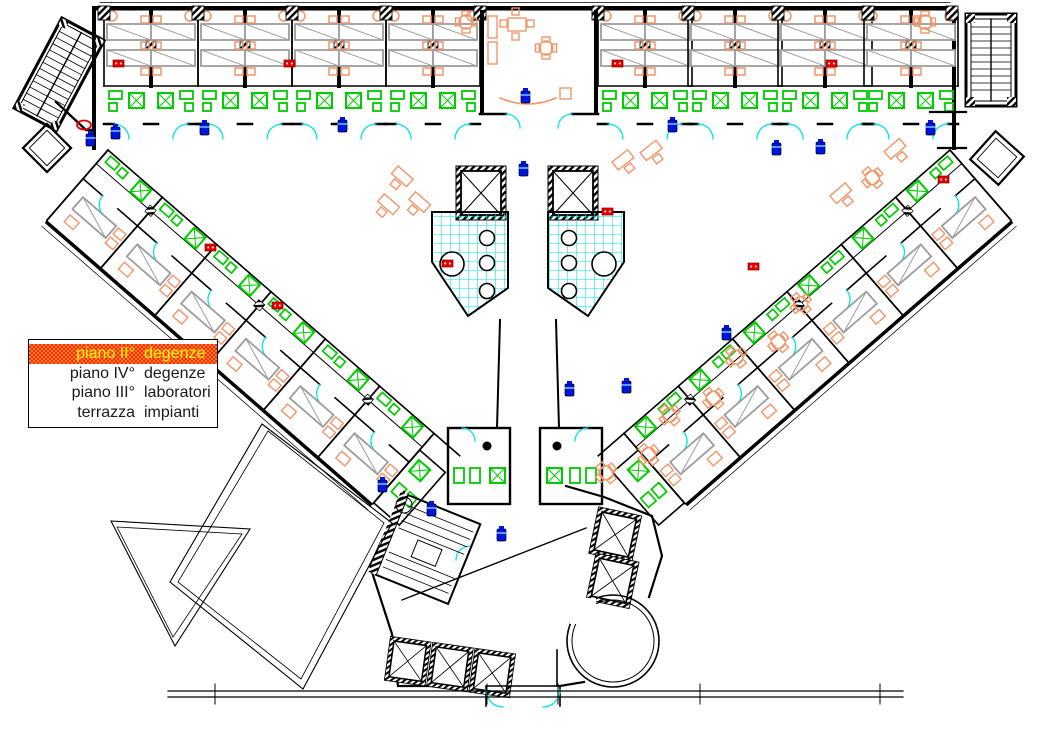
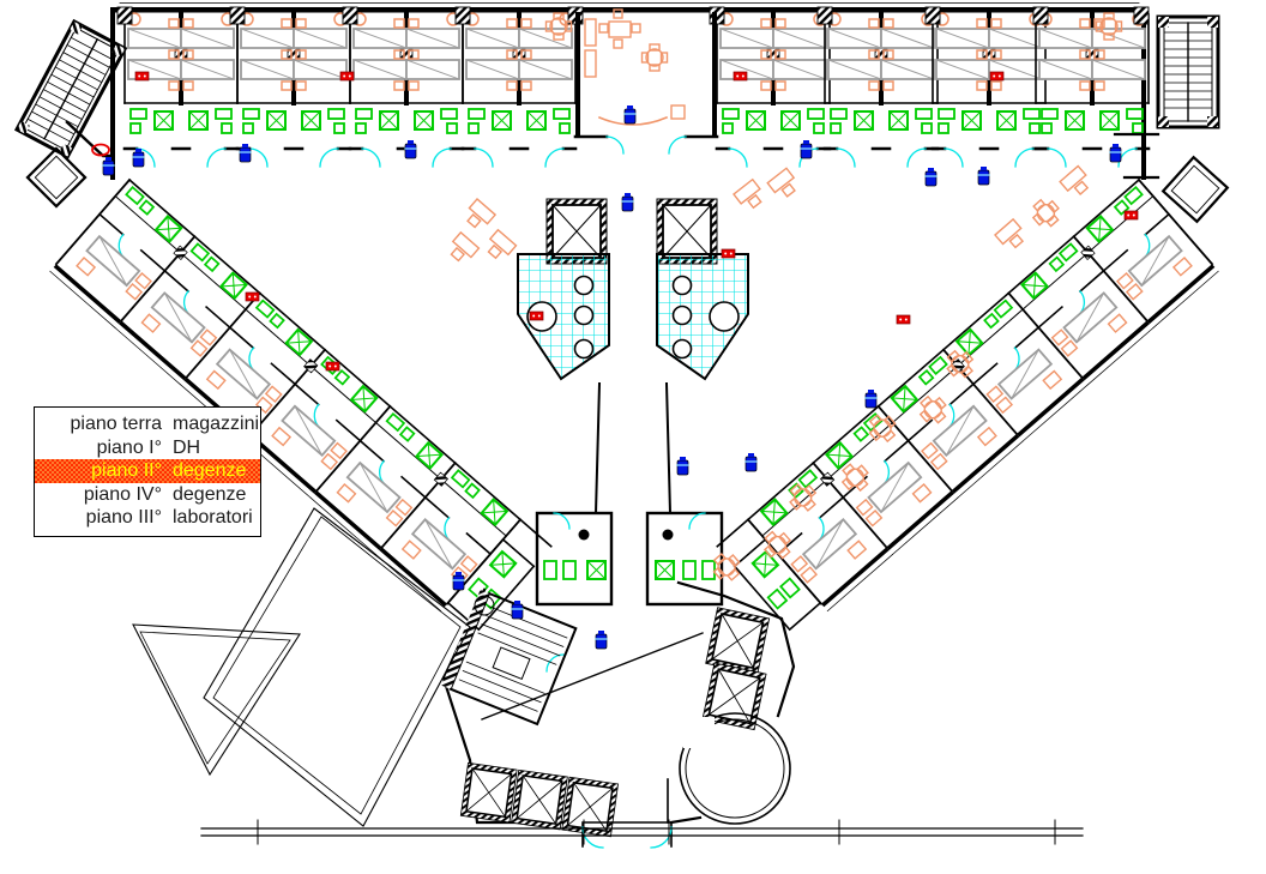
+ piano terra
+ magazzini
+ piano I°
+ DH
  piano II°
  degenze
  piano IV°
  degenze
  piano III°
  laboratori
- terrazza
- impianti
